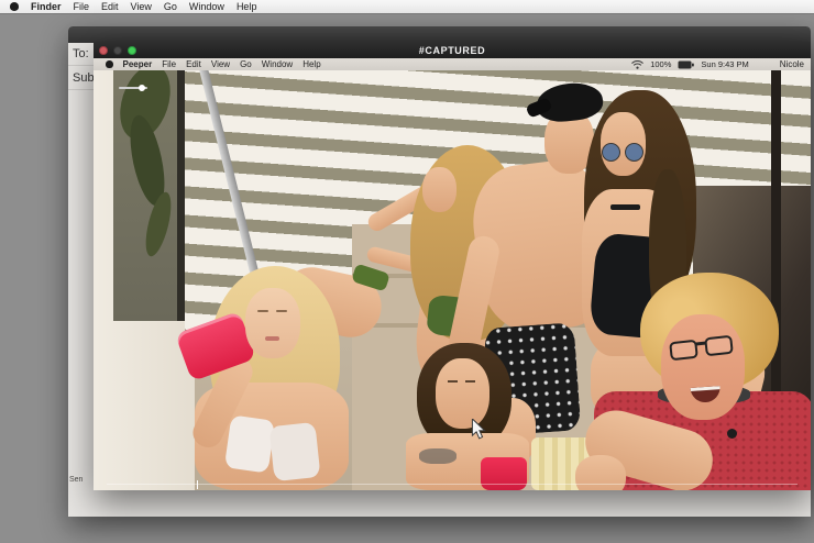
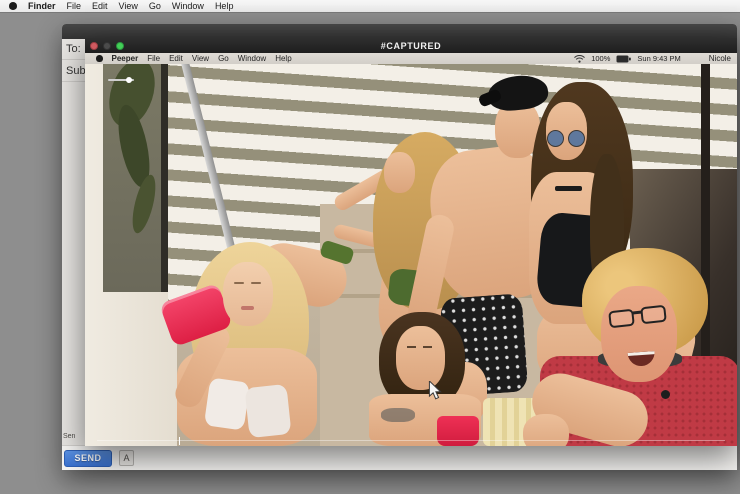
  Finder
  File
  Edit
  View
  Go
  Window
  Help
  To:
  Sub
+ SEND
+ A
  #CAPTURED
  Peeper
  File
  Edit
  View
  Go
  Window
  Help
  100%
  Sun 9:43 PM
  Nicole
